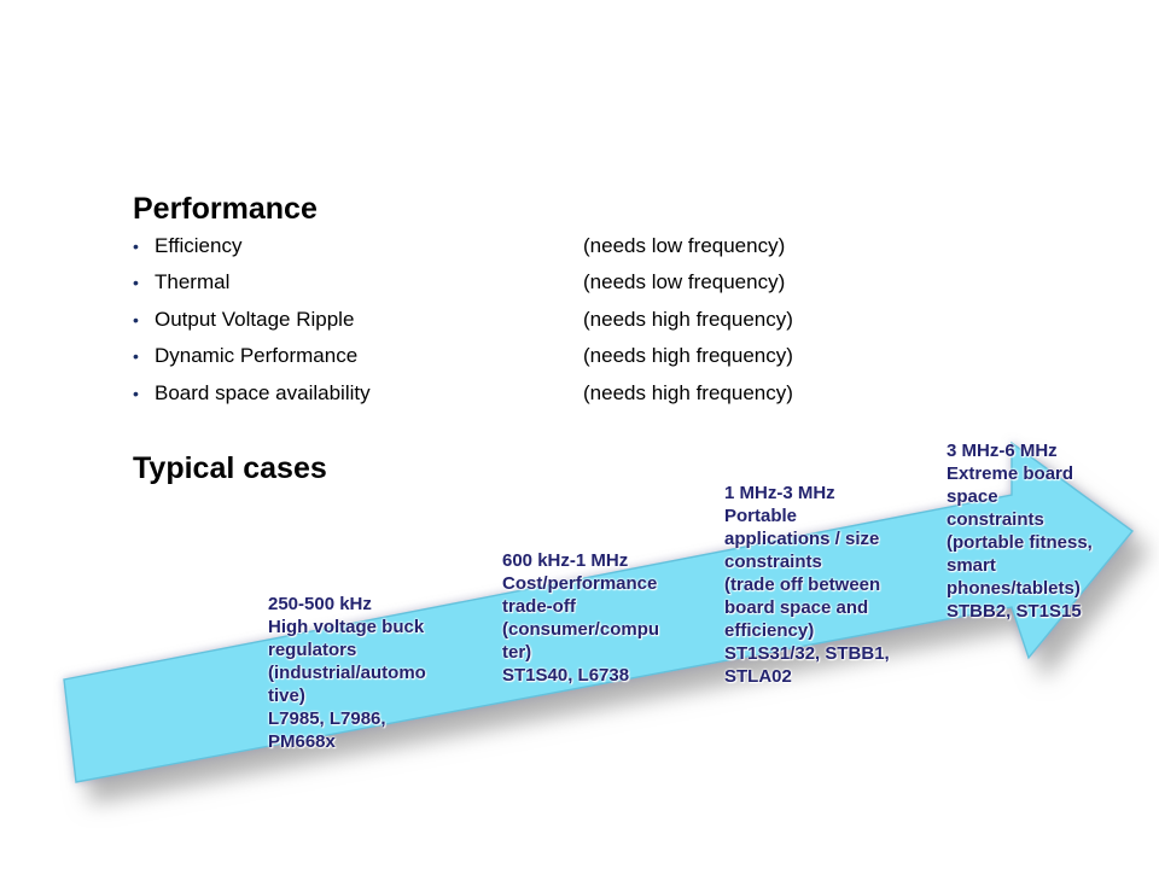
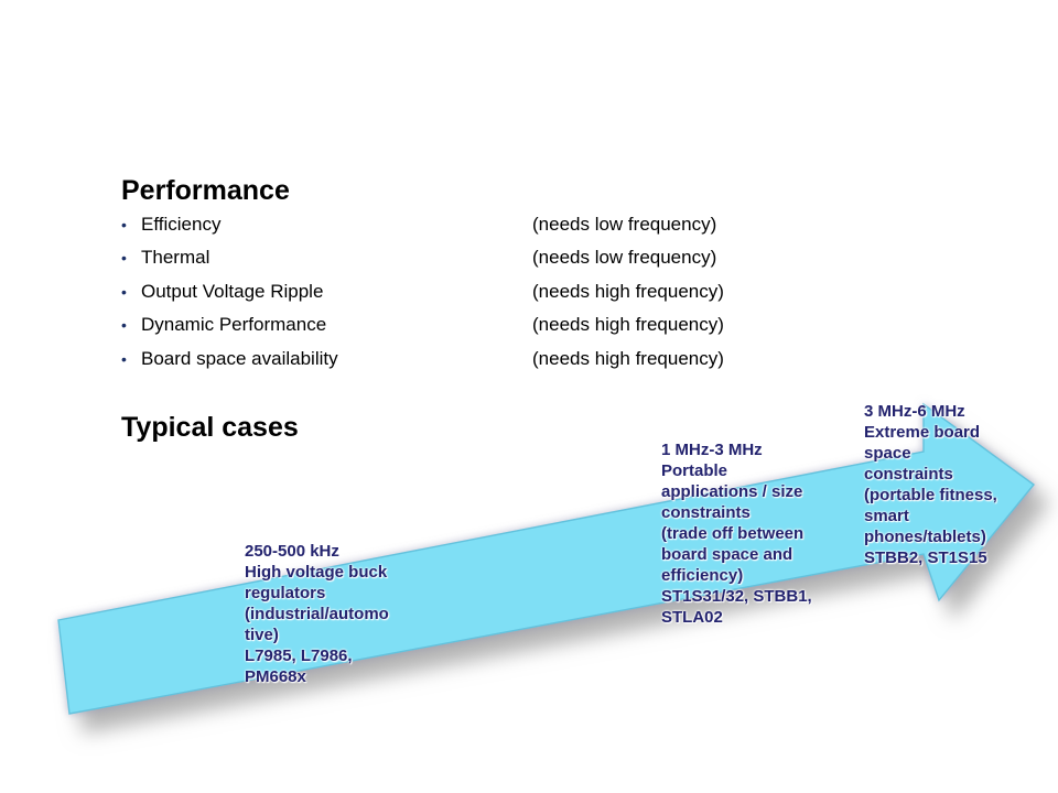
  Performance
  •
  Efficiency
  (needs low frequency)
  •
  Thermal
  (needs low frequency)
  •
  Output Voltage Ripple
  (needs high frequency)
  •
  Dynamic Performance
  (needs high frequency)
  •
  Board space availability
  (needs high frequency)
  Typical cases
  250-500 kHz
  High voltage buck
  regulators
  (industrial/automo
  tive)
  L7985, L7986,
  PM668x
- 600 kHz-1 MHz
- Cost/performance
- trade-off
- (consumer/compu
- ter)
- ST1S40, L6738
  1 MHz-3 MHz
  Portable
  applications / size
  constraints
  (trade off between
  board space and
  efficiency)
  ST1S31/32, STBB1,
  STLA02
  3 MHz-6 MHz
  Extreme board
  space
  constraints
  (portable fitness,
  smart
  phones/tablets)
  STBB2, ST1S15
